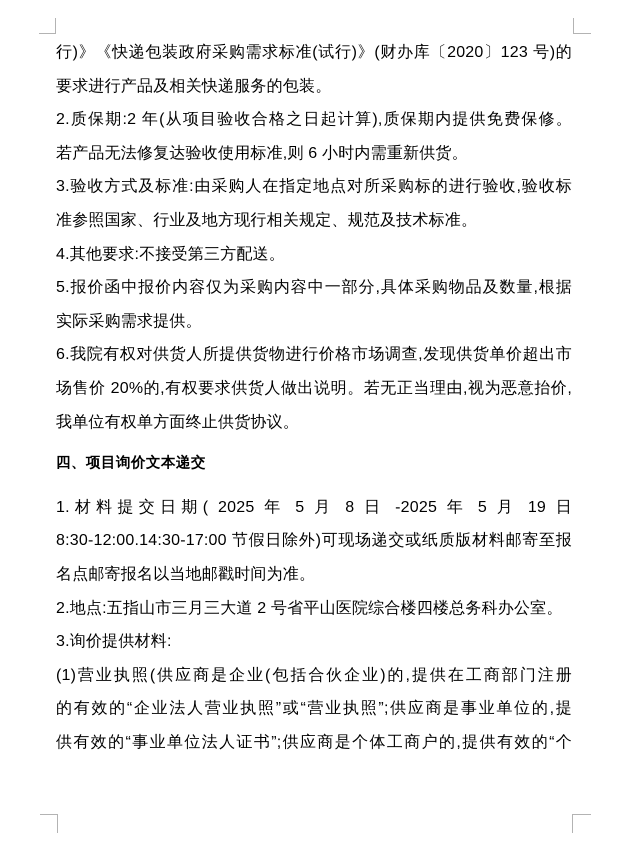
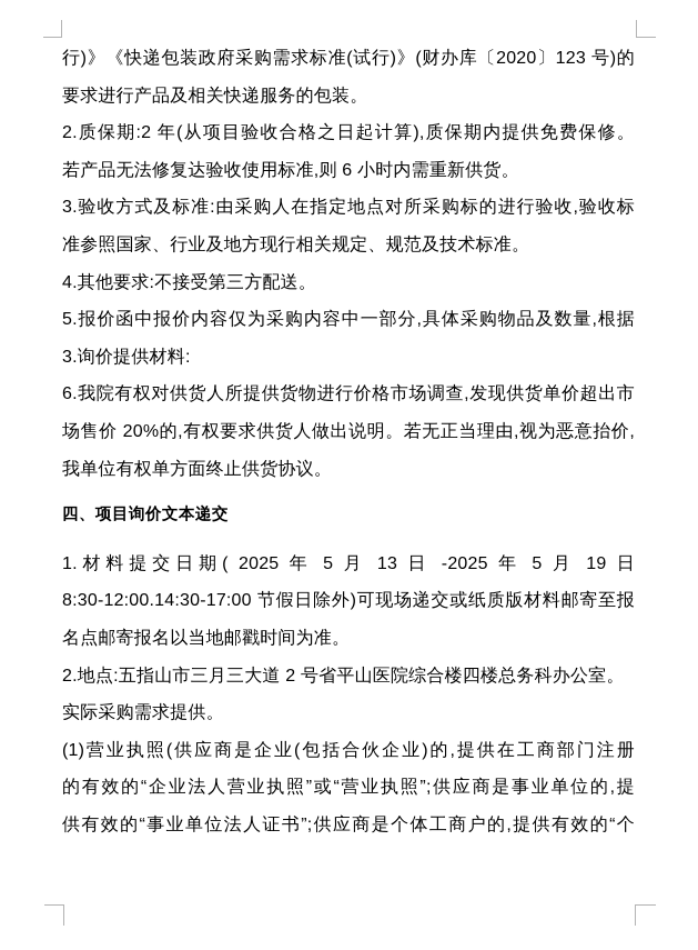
  行)》《快递包装政府采购需求标准(试行)》(财办库〔2020〕123 号)的
  要求进行产品及相关快递服务的包装。
  2.质保期:2 年(从项目验收合格之日起计算),质保期内提供免费保修。
  若产品无法修复达验收使用标准,则 6 小时内需重新供货。
  3.验收方式及标准:由采购人在指定地点对所采购标的进行验收,验收标
  准参照国家、行业及地方现行相关规定、规范及技术标准。
  4.其他要求:不接受第三方配送。
  5.报价函中报价内容仅为采购内容中一部分,具体采购物品及数量,根据
- 实际采购需求提供。
+ 3.询价提供材料:
  6.我院有权对供货人所提供货物进行价格市场调查,发现供货单价超出市
  场售价 20%的,有权要求供货人做出说明。若无正当理由,视为恶意抬价,
  我单位有权单方面终止供货协议。
  四、项目询价文本递交
- 1.材料提交日期( 2025 年 5 月 8 日 -2025 年 5 月 19 日
+ 1.材料提交日期( 2025 年 5 月 13 日 -2025 年 5 月 19 日
  8:30-12:00.14:30-17:00 节假日除外)可现场递交或纸质版材料邮寄至报
  名点邮寄报名以当地邮戳时间为准。
  2.地点:五指山市三月三大道 2 号省平山医院综合楼四楼总务科办公室。
- 3.询价提供材料:
+ 实际采购需求提供。
  (1)营业执照(供应商是企业(包括合伙企业)的,提供在工商部门注册
  的有效的“企业法人营业执照”或“营业执照”;供应商是事业单位的,提
  供有效的“事业单位法人证书”;供应商是个体工商户的,提供有效的“个
